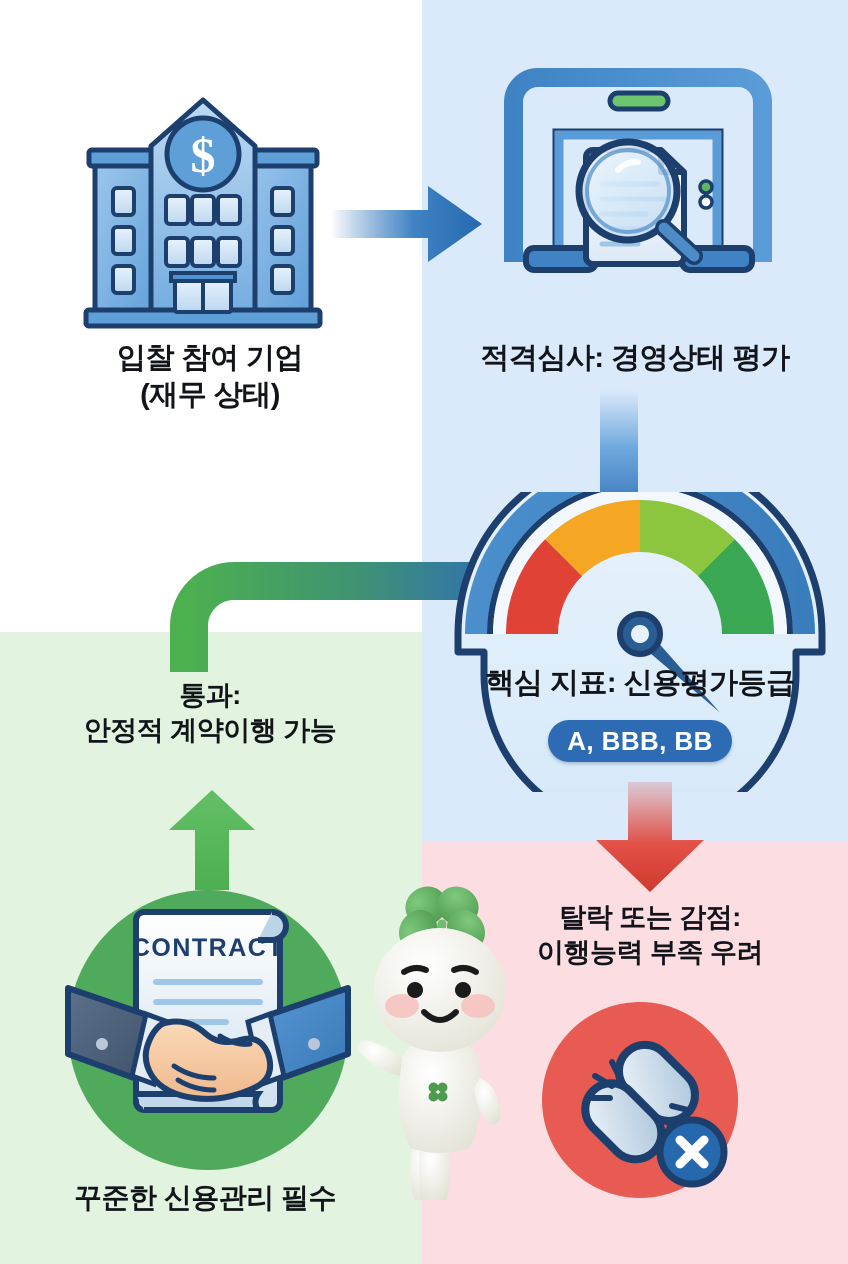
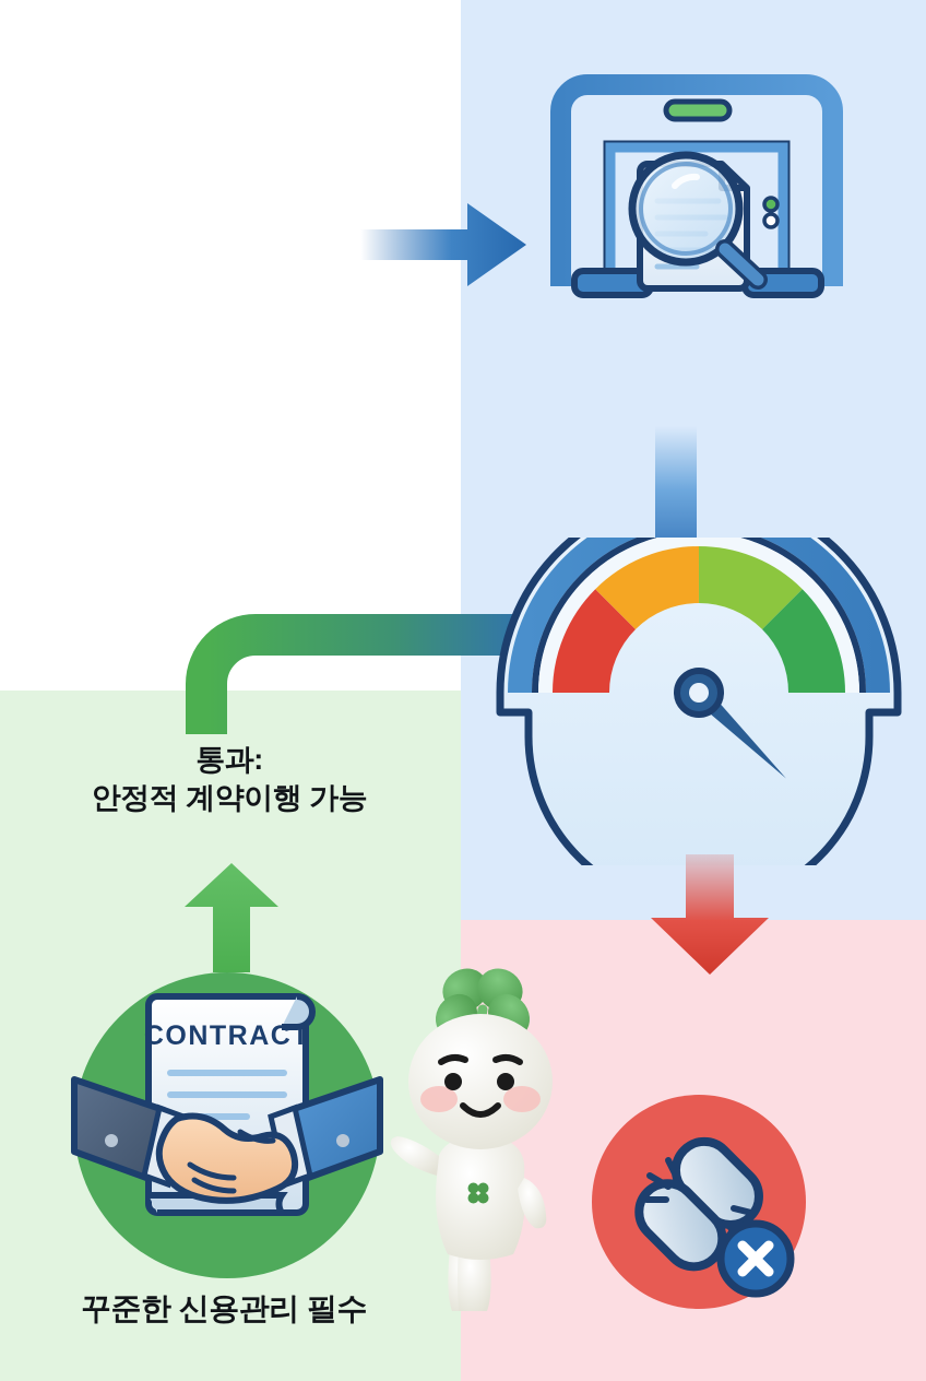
- $
- 입찰 참여 기업
- (재무 상태)
- 적격심사: 경영상태 평가
- 핵심 지표: 신용평가등급
- A, BBB, BB
- 탈락 또는 감점:
- 이행능력 부족 우려
  통과:
  안정적 계약이행 가능
  CONTRACT
  꾸준한 신용관리 필수
